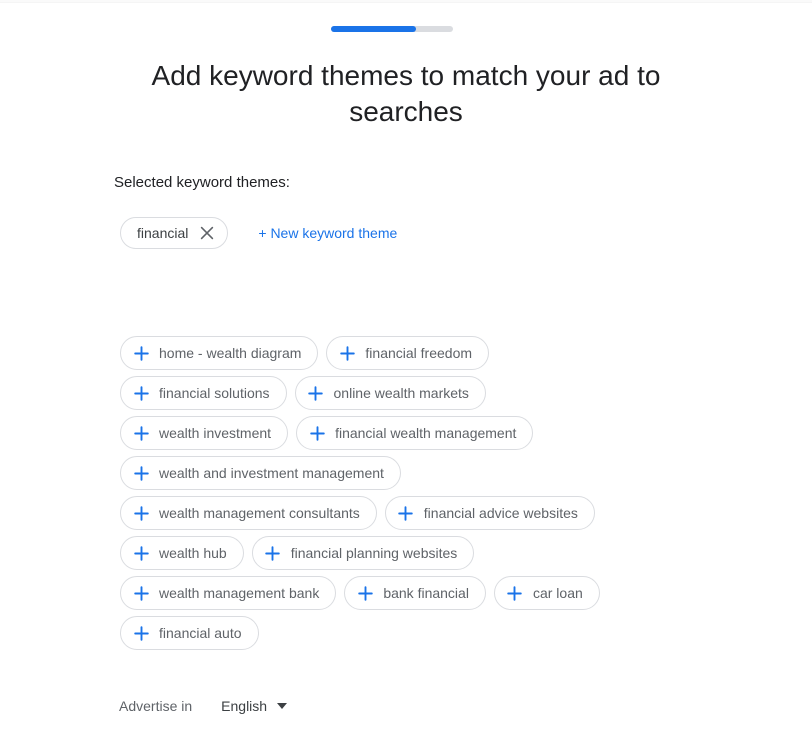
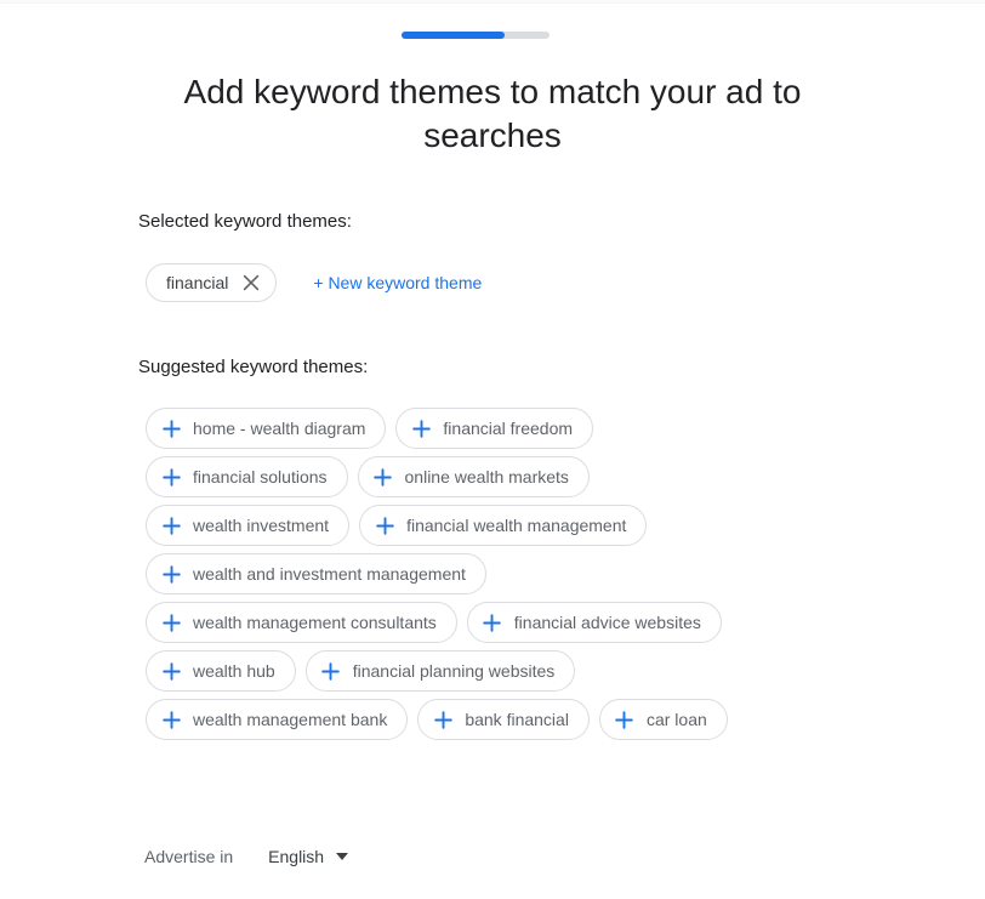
  Add keyword themes to match your ad to searches
  Selected keyword themes:
  financial
  + New keyword theme
+ Suggested keyword themes:
  home - wealth diagram
  financial freedom
  financial solutions
  online wealth markets
  wealth investment
  financial wealth management
  wealth and investment management
  wealth management consultants
  financial advice websites
  wealth hub
  financial planning websites
  wealth management bank
  bank financial
  car loan
- financial auto
  Advertise in
  English
